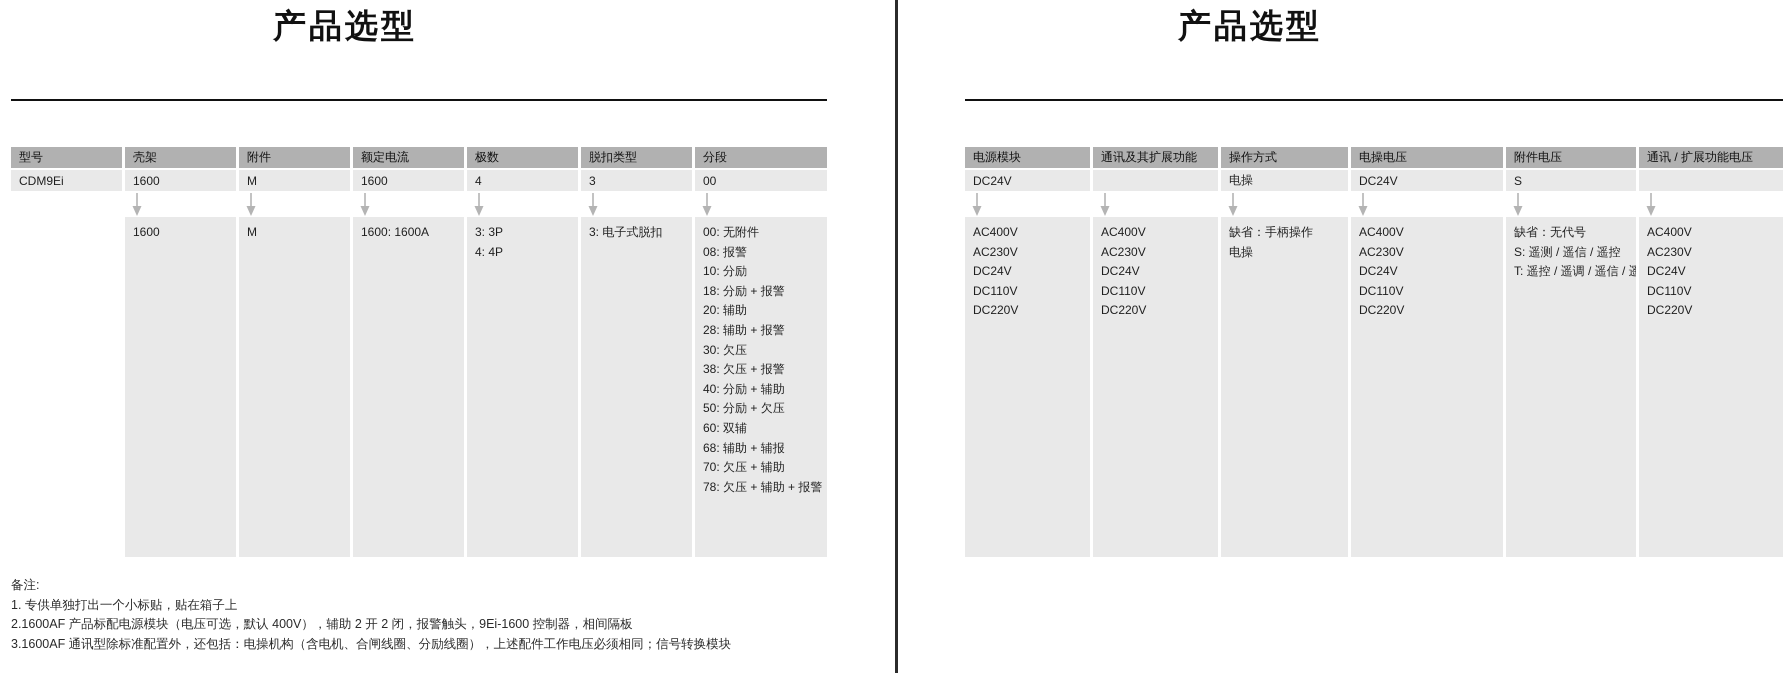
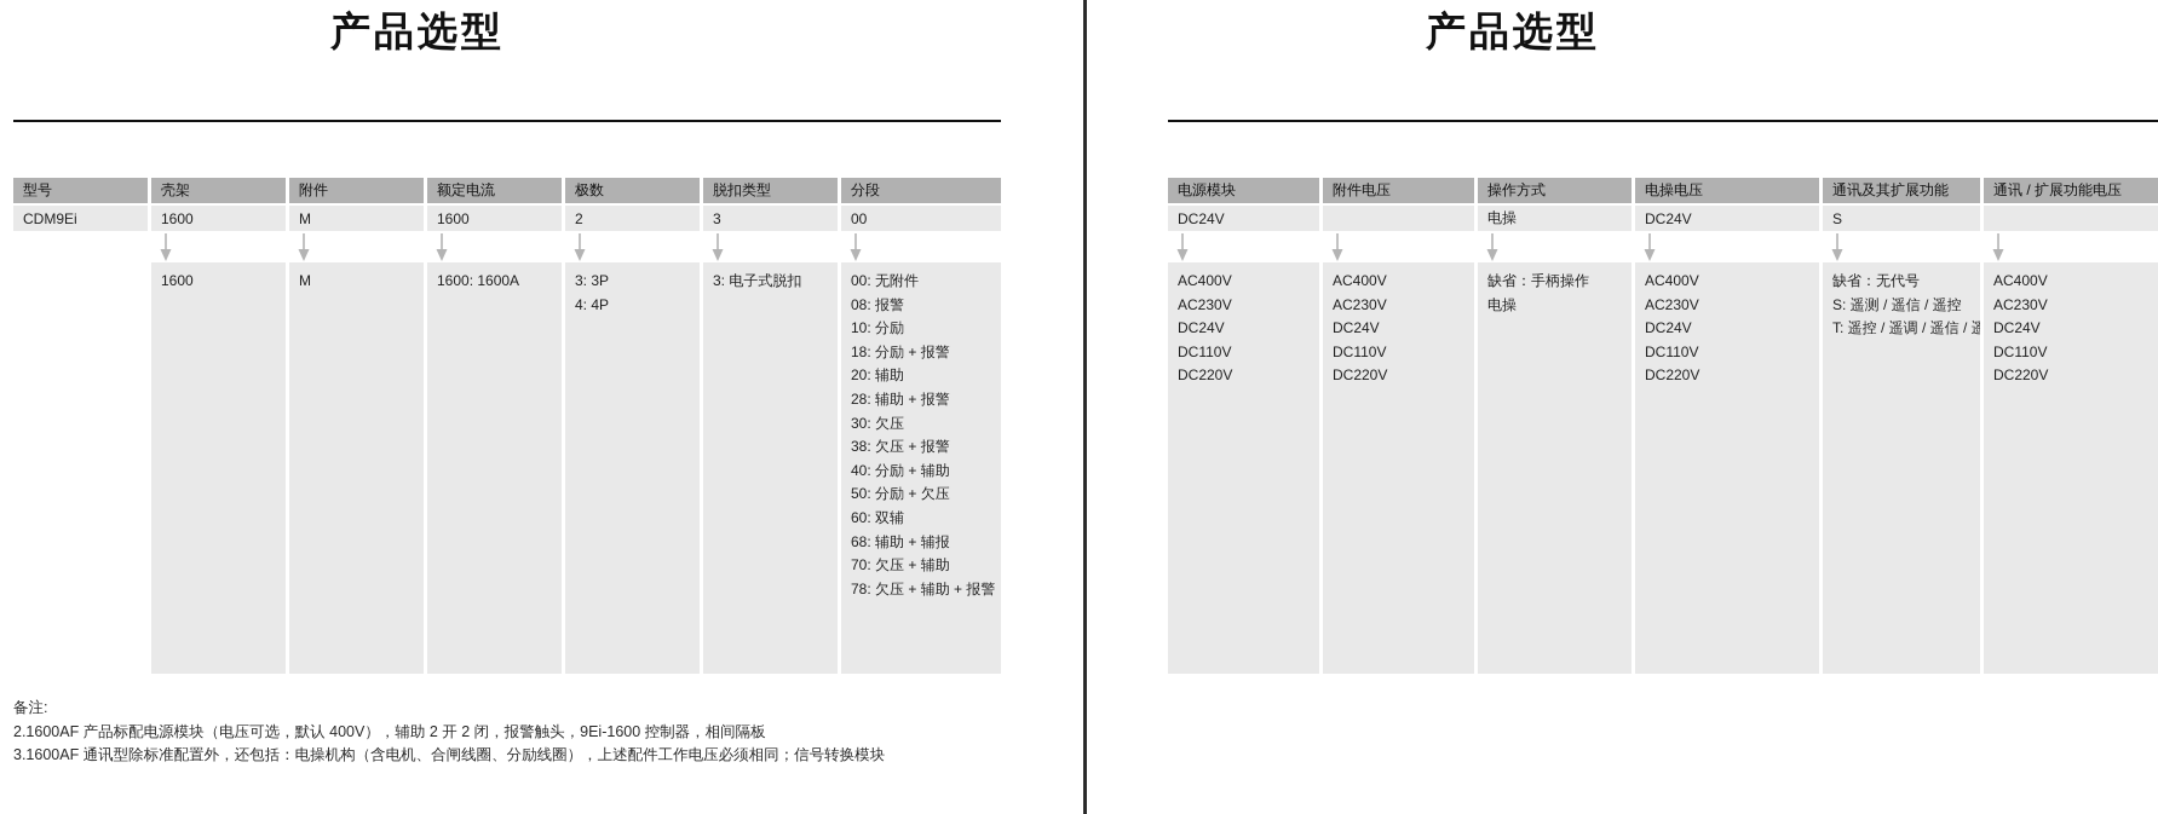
  产品选型
  型号
  壳架
  附件
  额定电流
  极数
  脱扣类型
  分段
  CDM9Ei
  1600
  M
  1600
- 4
+ 2
  3
  00
  1600
  M
  1600: 1600A
  3: 3P
  4: 4P
  3: 电子式脱扣
  00: 无附件
  08: 报警
  10: 分励
  18: 分励 + 报警
  20: 辅助
  28: 辅助 + 报警
  30: 欠压
  38: 欠压 + 报警
  40: 分励 + 辅助
  50: 分励 + 欠压
  60: 双辅
  68: 辅助 + 辅报
  70: 欠压 + 辅助
  78: 欠压 + 辅助 + 报警
  备注:
- 1. 专供单独打出一个小标贴，贴在箱子上
  2.1600AF 产品标配电源模块（电压可选，默认 400V），辅助 2 开 2 闭，报警触头，9Ei-1600 控制器，相间隔板
  3.1600AF 通讯型除标准配置外，还包括：电操机构（含电机、合闸线圈、分励线圈），上述配件工作电压必须相同；信号转换模块
  产品选型
  电源模块
- 通讯及其扩展功能
+ 附件电压
  操作方式
  电操电压
- 附件电压
+ 通讯及其扩展功能
  通讯 / 扩展功能电压
  DC24V
  电操
  DC24V
  S
  AC400V
  AC230V
  DC24V
  DC110V
  DC220V
  AC400V
  AC230V
  DC24V
  DC110V
  DC220V
  缺省：手柄操作
  电操
  AC400V
  AC230V
  DC24V
  DC110V
  DC220V
  缺省：无代号
  S: 遥测 / 遥信 / 遥控
  T: 遥控 / 遥调 / 遥信 / 遥
  AC400V
  AC230V
  DC24V
  DC110V
  DC220V
